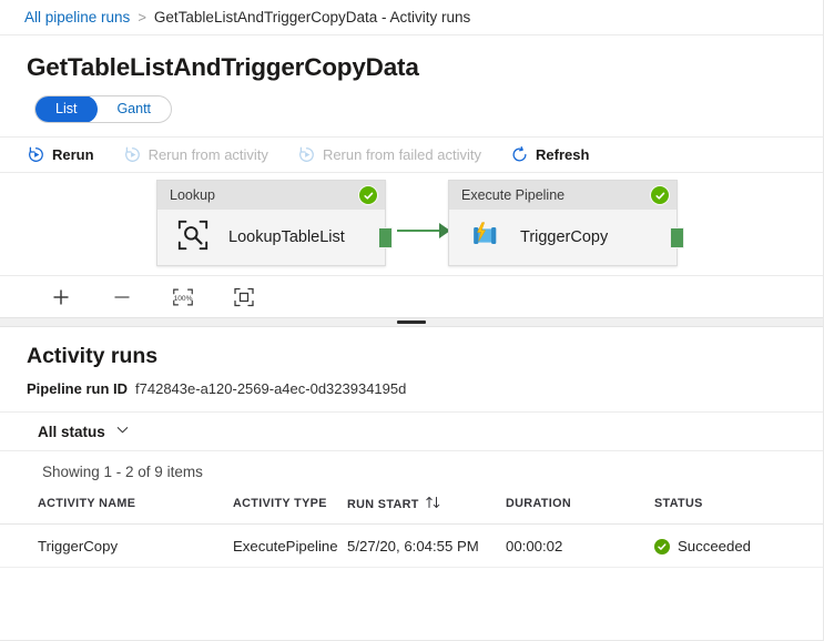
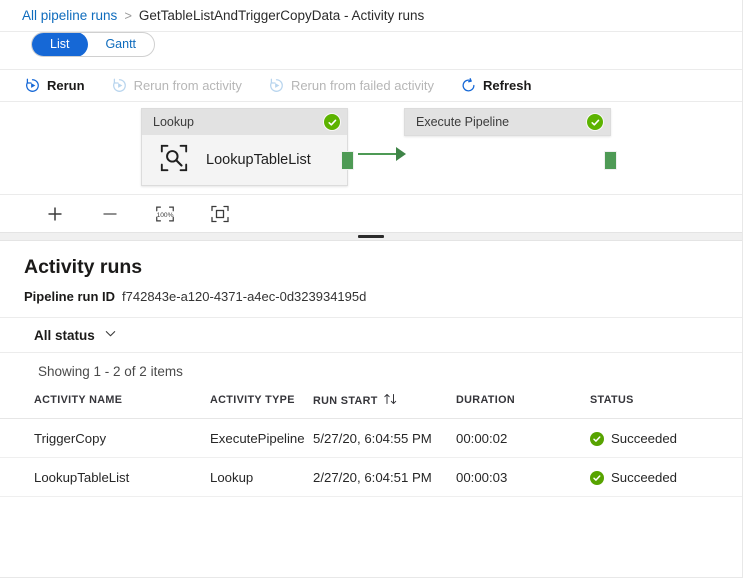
  All pipeline runs
  >
  GetTableListAndTriggerCopyData - Activity runs
- GetTableListAndTriggerCopyData
  List
  Gantt
  Rerun
  Rerun from activity
  Rerun from failed activity
  Refresh
  Lookup
  LookupTableList
  Execute Pipeline
- TriggerCopy
  Activity runs
  Pipeline run ID
- f742843e-a120-2569-a4ec-0d323934195d
+ f742843e-a120-4371-a4ec-0d323934195d
  All status
- Showing 1 - 2 of 9 items
+ Showing 1 - 2 of 2 items
  ACTIVITY NAME	ACTIVITY TYPE	RUN START	DURATION	STATUS
  TriggerCopy	ExecutePipeline	5/27/20, 6:04:55 PM	00:00:02	Succeeded
+ LookupTableList	Lookup	2/27/20, 6:04:51 PM	00:00:03	Succeeded
